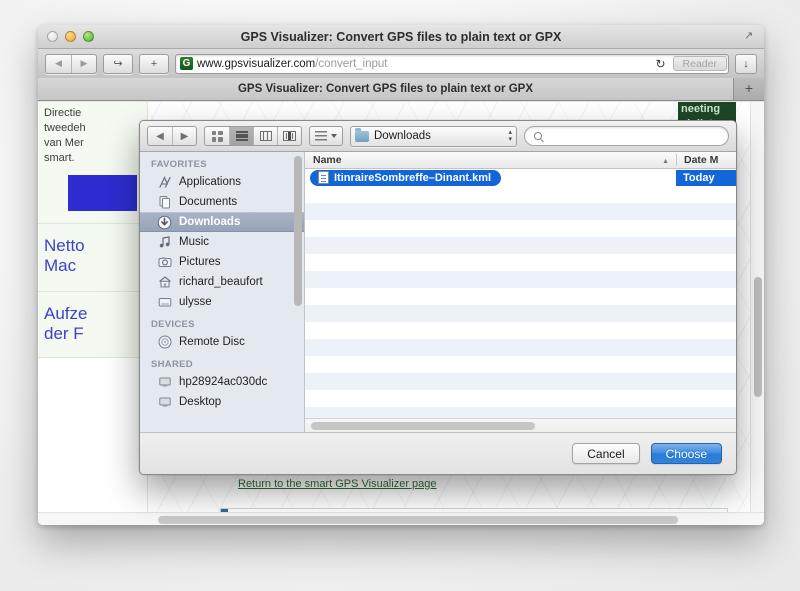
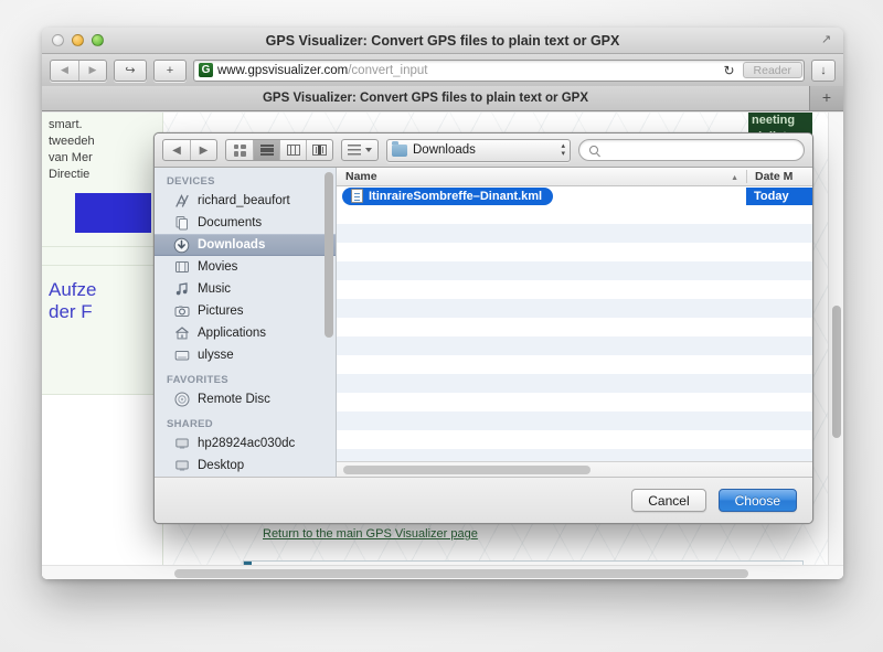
  GPS Visualizer: Convert GPS files to plain text or GPX
  ↗
  ◀
  ▶
  ↪
  +
  G
  www.gpsvisualizer.com
  /convert_input
  ↻
  Reader
  ↓
  GPS Visualizer: Convert GPS files to plain text or GPX
  +
- Directie
+ smart.
  tweedeh
  van Mer
- smart.
+ Directie
- Netto
- Mac
  Aufze
  der F
  neeting
- Return to the smart GPS Visualizer page
+ Return to the main GPS Visualizer page
  ◀
  ▶
  Downloads
- FAVORITES
+ DEVICES
- Applications
+ richard_beaufort
  Documents
  Downloads
+ Movies
  Music
  Pictures
- richard_beaufort
+ Applications
  ulysse
- DEVICES
+ FAVORITES
  Remote Disc
  SHARED
  hp28924ac030dc
  Desktop
  Name
  Date M
  ItinraireSombreffe–Dinant.kml
  Today
  Cancel
  Choose
